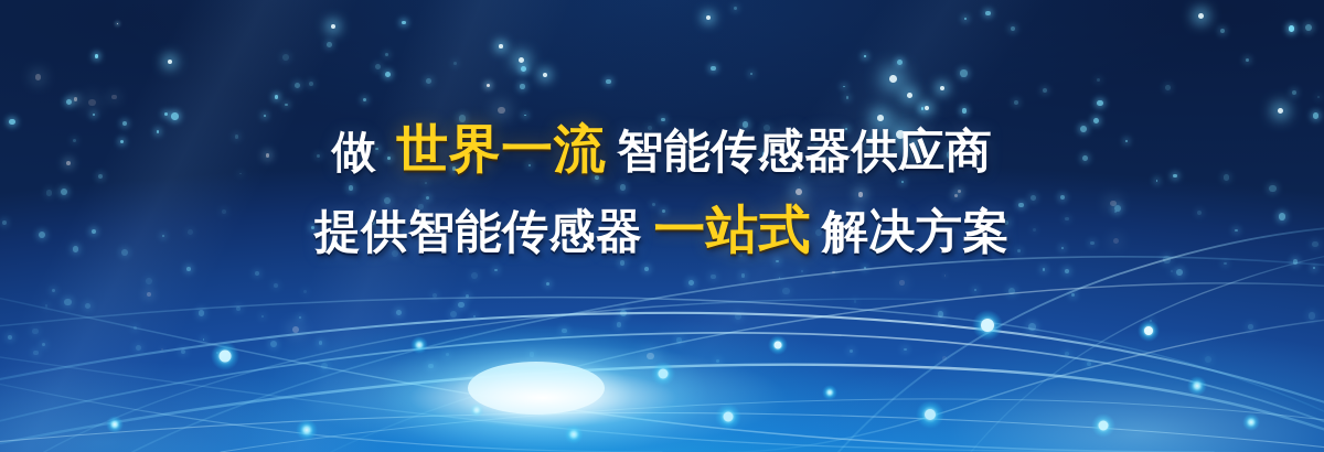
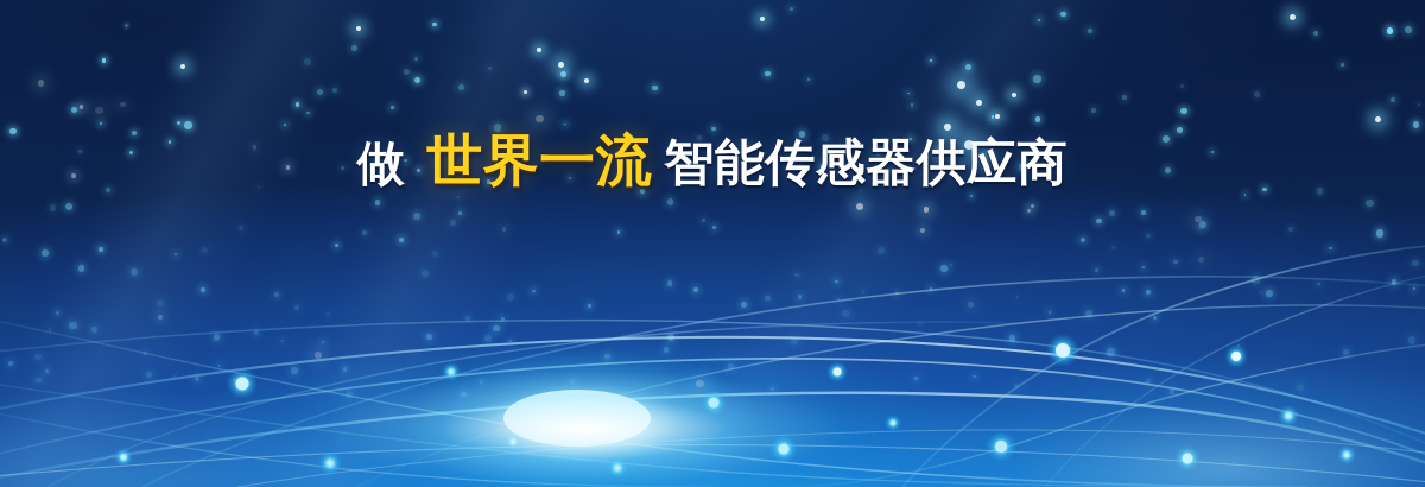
  做 世界一流 智能传感器供应商
- 提供智能传感器 一站式 解决方案
